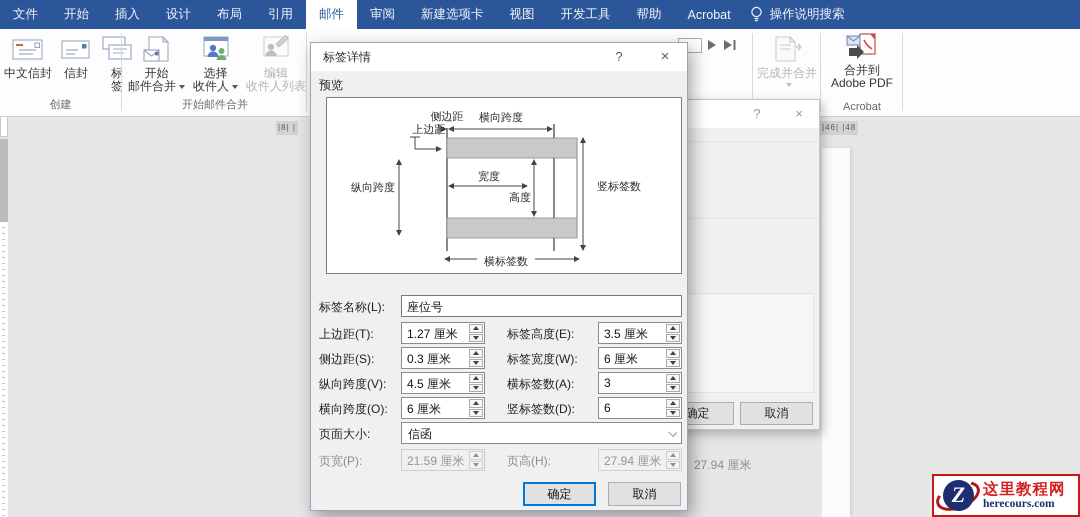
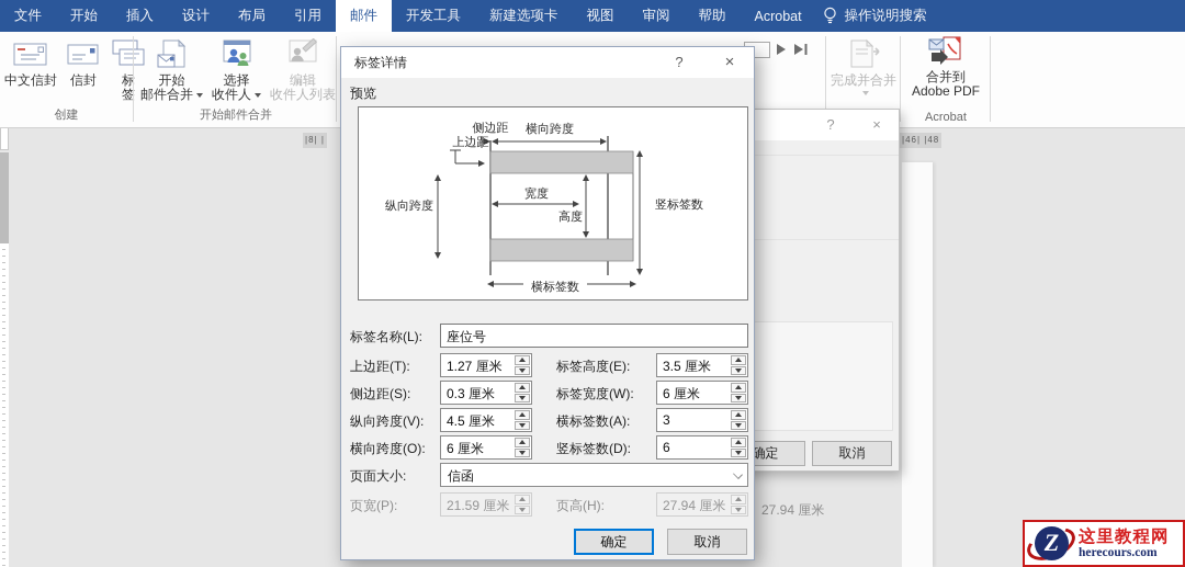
  文件
  开始
  插入
  设计
  布局
  引用
  邮件
- 审阅
+ 开发工具
  新建选项卡
  视图
- 开发工具
+ 审阅
  帮助
  Acrobat
  操作说明搜索
  中文信封
  信封
  标
  签
  创建
  开始
  邮件合并
  选择
  收件人
  编辑
  收件人列表
  开始邮件合并
  完成并合并
  合并到
  Adobe PDF
  Acrobat
  |8| |
  |46| |48
  ?
  ×
  27.94 厘米
  确定
  取消
  标签详情
  ?
  ×
  预览
  侧边距
  上边距
  横向跨度
  纵向跨度
  宽度
  高度
  竖标签数
  横标签数
  标签名称(L):
  座位号
  上边距(T):
  1.27 厘米
  标签高度(E):
  3.5 厘米
  侧边距(S):
  0.3 厘米
  标签宽度(W):
  6 厘米
  纵向跨度(V):
  4.5 厘米
  横标签数(A):
  3
  横向跨度(O):
  6 厘米
  竖标签数(D):
  6
  页面大小:
  信函
  页宽(P):
  21.59 厘米
  页高(H):
  27.94 厘米
  确定
  取消
  Z
  这里教程网
  herecours.com
